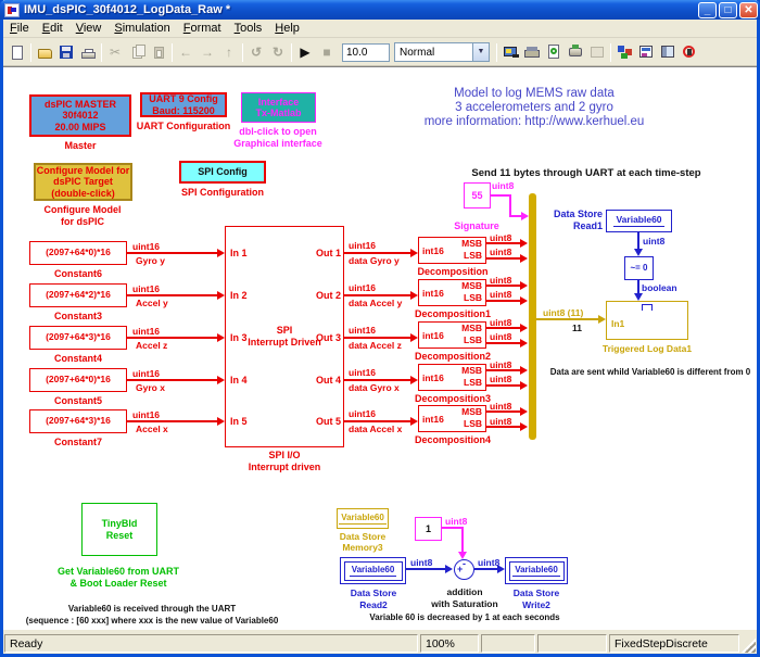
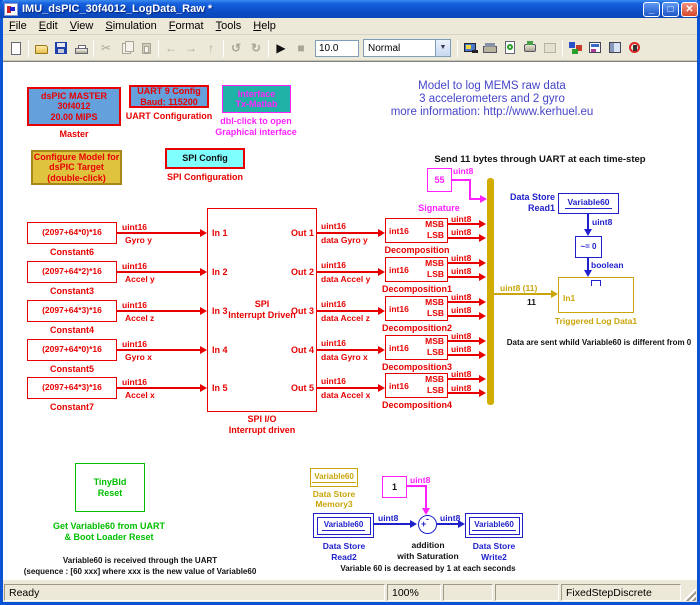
  IMU_dsPIC_30f4012_LogData_Raw *
  _
  □
  ✕
  File
  Edit
  View
  Simulation
  Format
  Tools
  Help
  ✂
  ←
  →
  ↑
  ↺
  ↻
  ▶
  ■
  10.0
  Normal
  dsPIC MASTER
  30f4012
  20.00 MIPS
  Master
  UART 9 Config
  Baud: 115200
  UART Configuration
  Interface
  Tx-Matlab
  dbl-click to open
  Graphical interface
  Configure Model for
  dsPIC Target
  (double-click)
- Configure Model
- for dsPIC
  SPI Config
  SPI Configuration
  Model to log MEMS raw data
  3 accelerometers and 2 gyro
  more information: http://www.kerhuel.eu
  Send 11 bytes through UART at each time-step
  55
  uint8
  Signature
  SPI
  Interrupt Driven
  In 1
  In 2
  In 3
  In 4
  In 5
  Out 1
  Out 2
  Out 3
  Out 4
  Out 5
  SPI I/O
  Interrupt driven
  (2097+64*0)*16
  Constant6
  uint16
  Gyro y
  (2097+64*2)*16
  Constant3
  uint16
  Accel y
  (2097+64*3)*16
  Constant4
  uint16
  Accel z
  (2097+64*0)*16
  Constant5
  uint16
  Gyro x
  (2097+64*3)*16
  Constant7
  uint16
  Accel x
  uint16
  data Gyro y
  uint16
  data Accel y
  uint16
  data Accel z
  uint16
  data Gyro x
  uint16
  data Accel x
  int16
  MSB
  LSB
  Decomposition
  uint8
  uint8
  int16
  MSB
  LSB
  Decomposition1
  uint8
  uint8
  int16
  MSB
  LSB
  Decomposition2
  uint8
  uint8
  int16
  MSB
  LSB
  Decomposition3
  uint8
  uint8
  int16
  MSB
  LSB
  Decomposition4
  uint8
  uint8
  Data Store
  Read1
  Variable60
  uint8
  ~= 0
  boolean
  In1
  Triggered Log Data1
  uint8 (11)
  11
  Data are sent whild Variable60 is different from 0
  TinyBld
  Reset
  Get Variable60 from UART
  & Boot Loader Reset
  Variable60 is received through the UART
  (sequence : [60 xxx] where xxx is the new value of Variable60
  Variable60
  Data Store
  Memory3
  1
  uint8
  Variable60
  Data Store
  Read2
  uint8
  +
  -
  addition
  with Saturation
  uint8
  Variable60
  Data Store
  Write2
  Variable 60 is decreased by 1 at each seconds
  Ready
  100%
  FixedStepDiscrete
